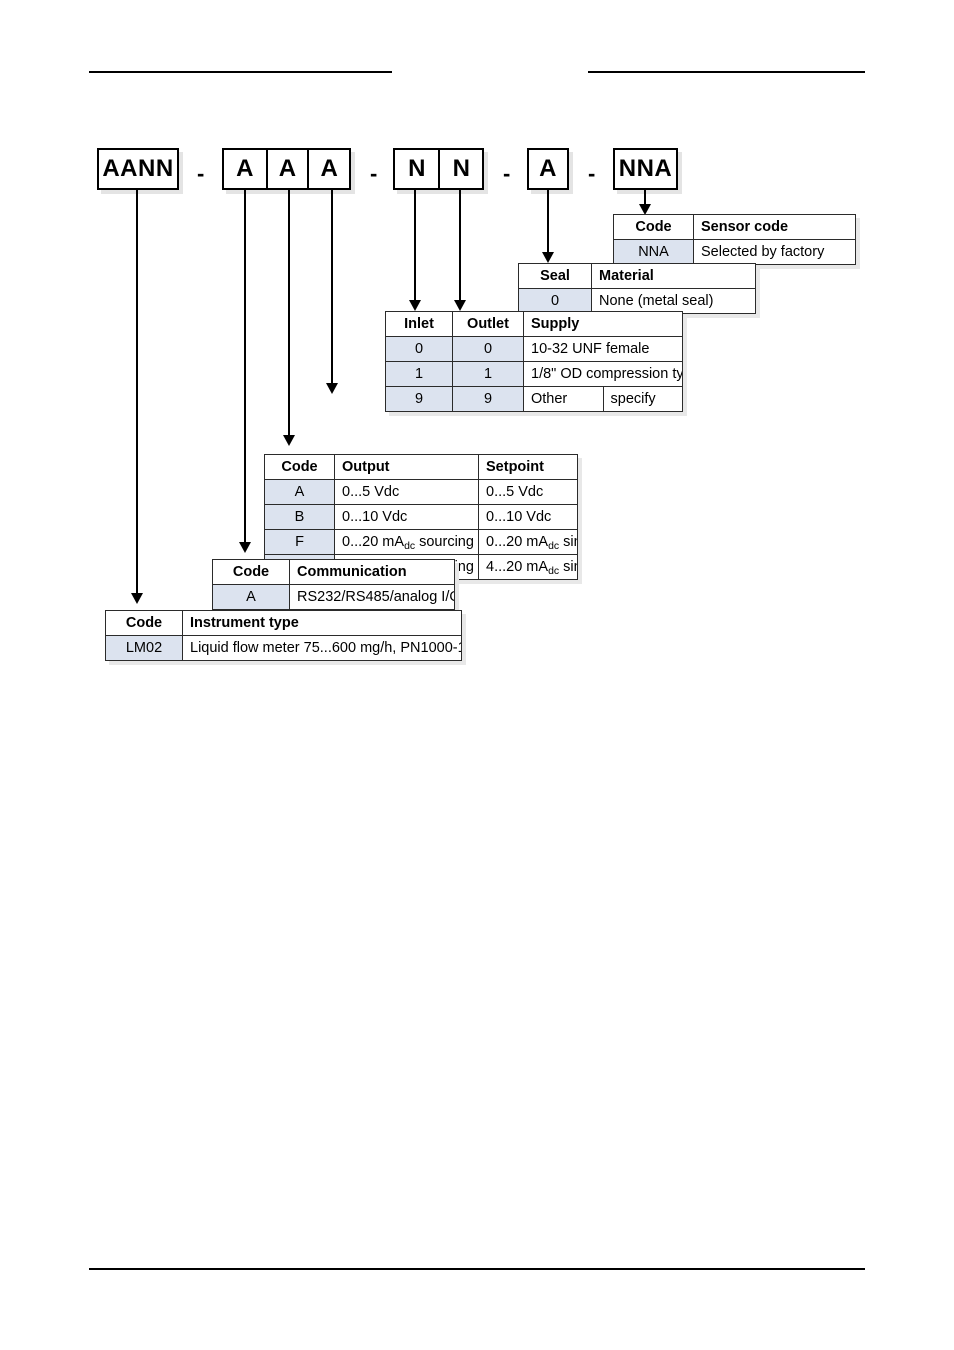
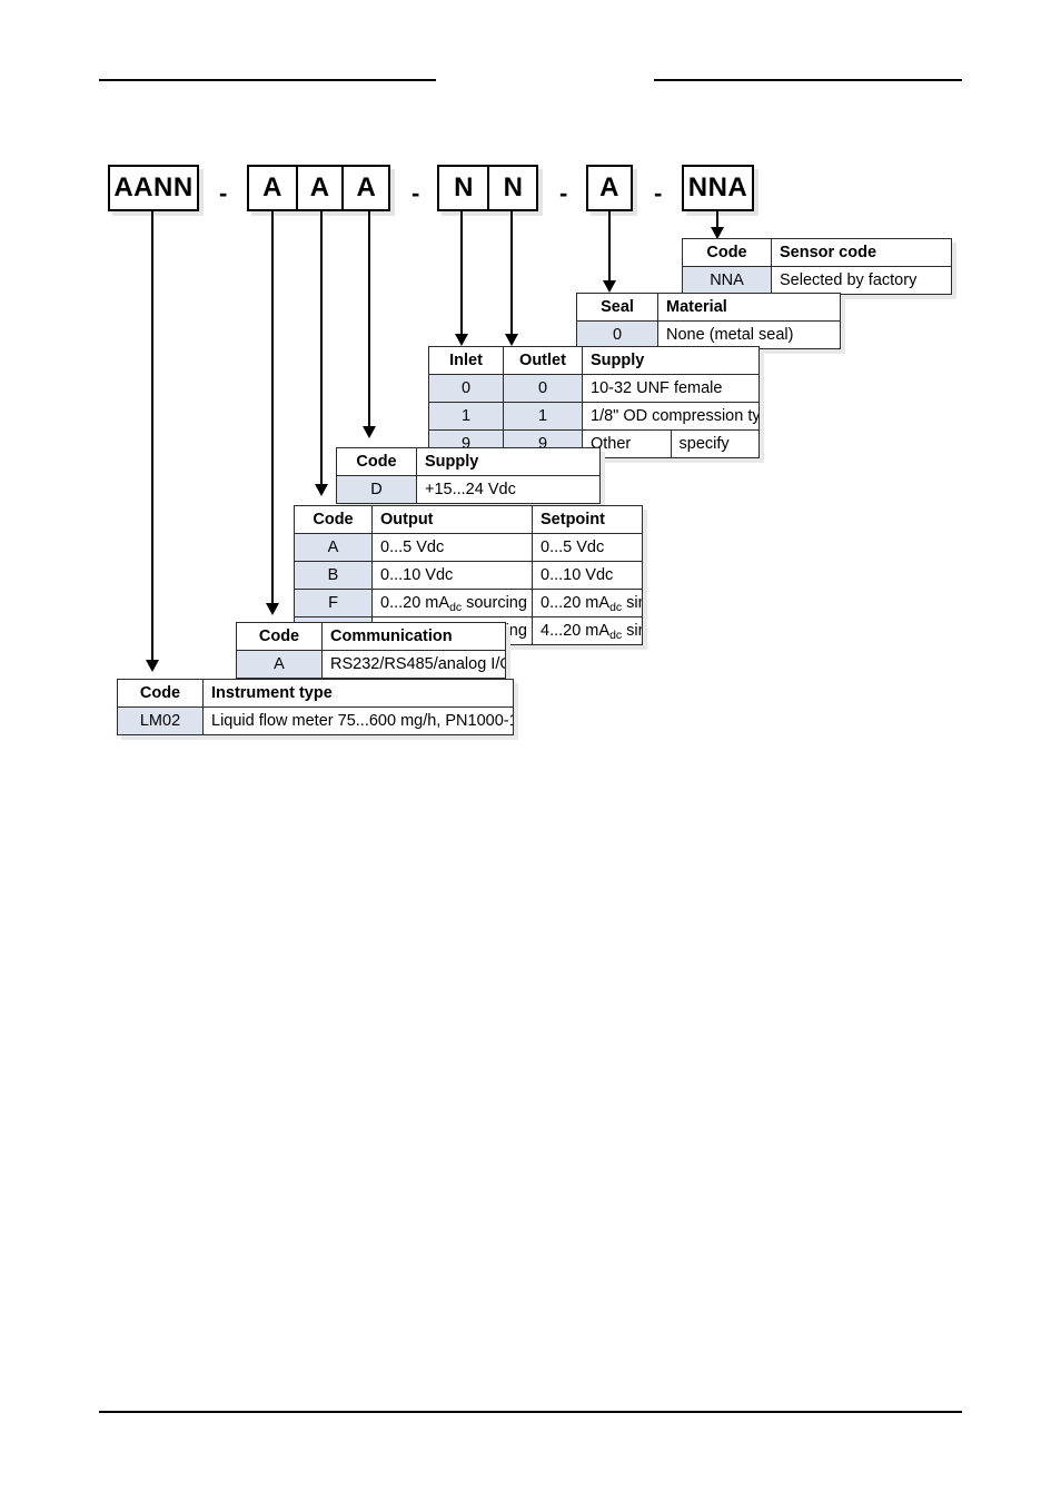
  AANN
  -
  A
  A
  A
  -
  N
  N
  -
  A
  -
  NNA
  Code	Sensor code
  NNA	Selected by factory
  Seal	Material
  0	None (metal seal)
  Inlet	Outlet	Supply
  0	0	10-32 UNF female
  1	1	1/8" OD compression ty
  9	9	Other	specify
+ Code	Supply
+ D	+15...24 Vdc
  Code	Output	Setpoint
  A	0...5 Vdc	0...5 Vdc
  B	0...10 Vdc	0...10 Vdc
  F	0...20 mAdc sourcing	0...20 mAdc si
  Code	Communication
  A	RS232/RS485/analog I/
  Code	Instrument type
  LM02	Liquid flow meter 75...600 mg/h, PN1000-
